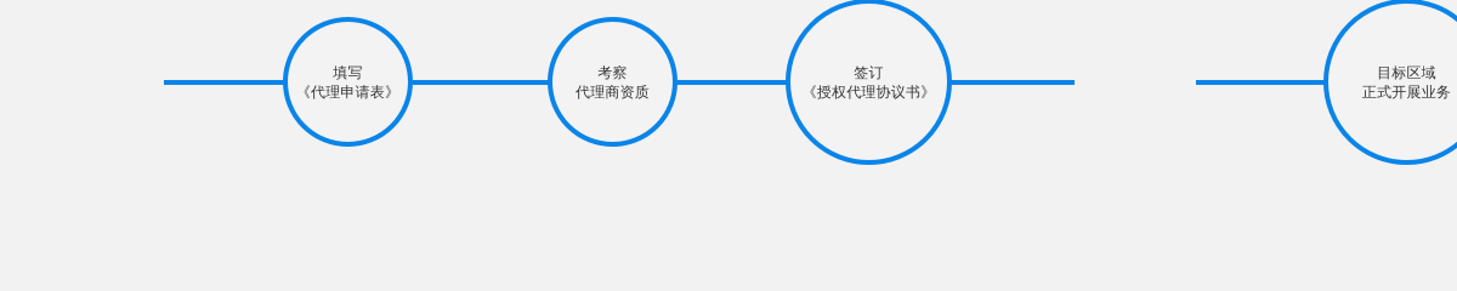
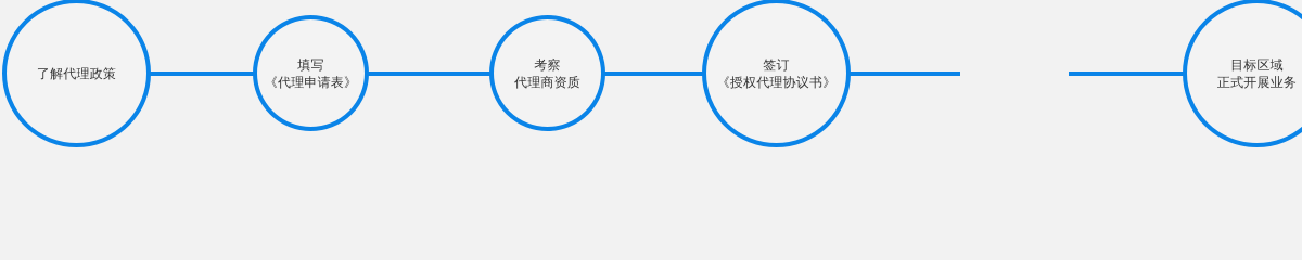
+ 了解代理政策
  填写
  《代理申请表》
  考察
  代理商资质
  签订
  《授权代理协议书》
  目标区域
  正式开展业务
